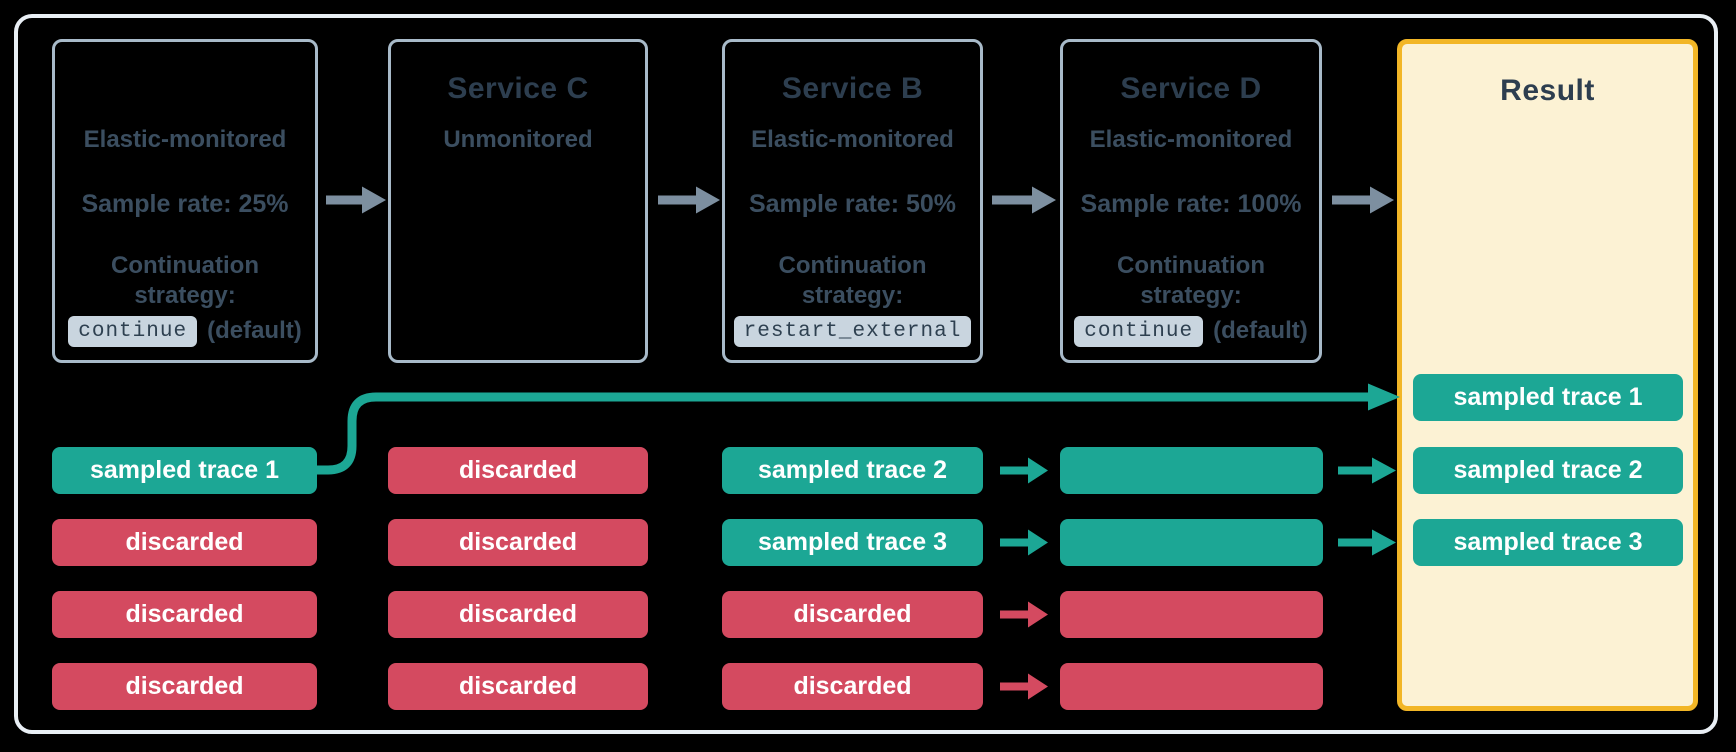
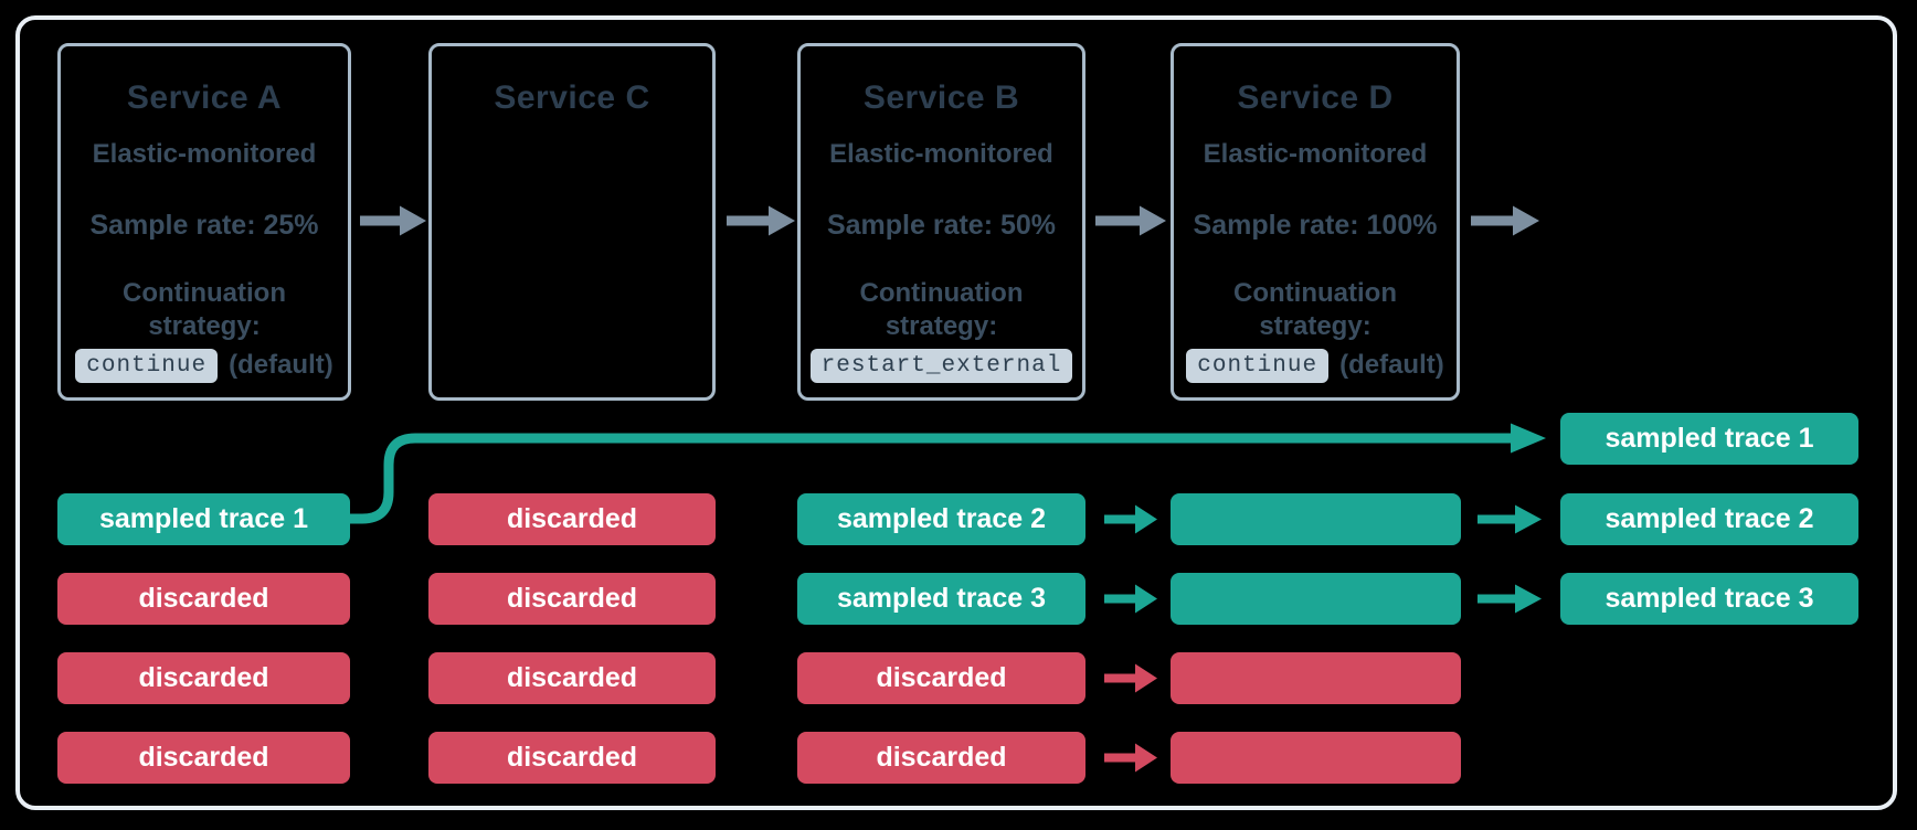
+ Service A
  Elastic-monitored
  Sample rate: 25%
  Continuation
  strategy:
  continue
  (default)
  Service C
- Unmonitored
  Service B
  Elastic-monitored
  Sample rate: 50%
  Continuation
  strategy:
  restart_external
  Service D
  Elastic-monitored
  Sample rate: 100%
  Continuation
  strategy:
  continue
  (default)
- Result
  sampled trace 1
  discarded
  discarded
  discarded
  discarded
  discarded
  discarded
  discarded
  sampled trace 2
  sampled trace 3
  discarded
  discarded
  sampled trace 1
  sampled trace 2
  sampled trace 3
